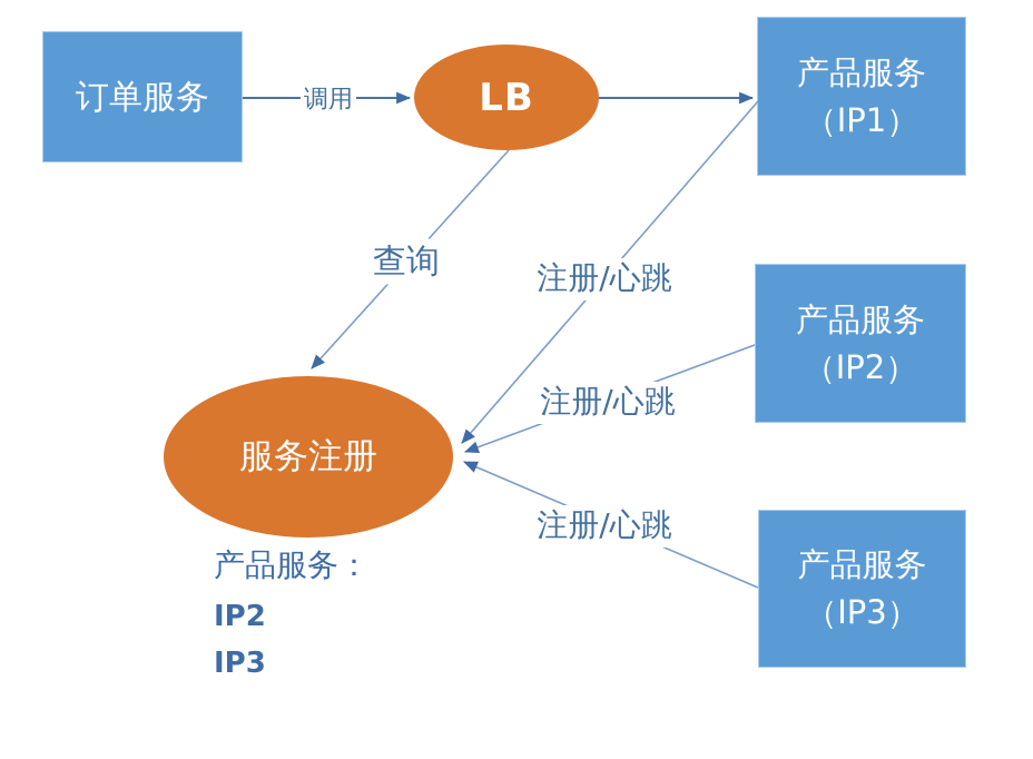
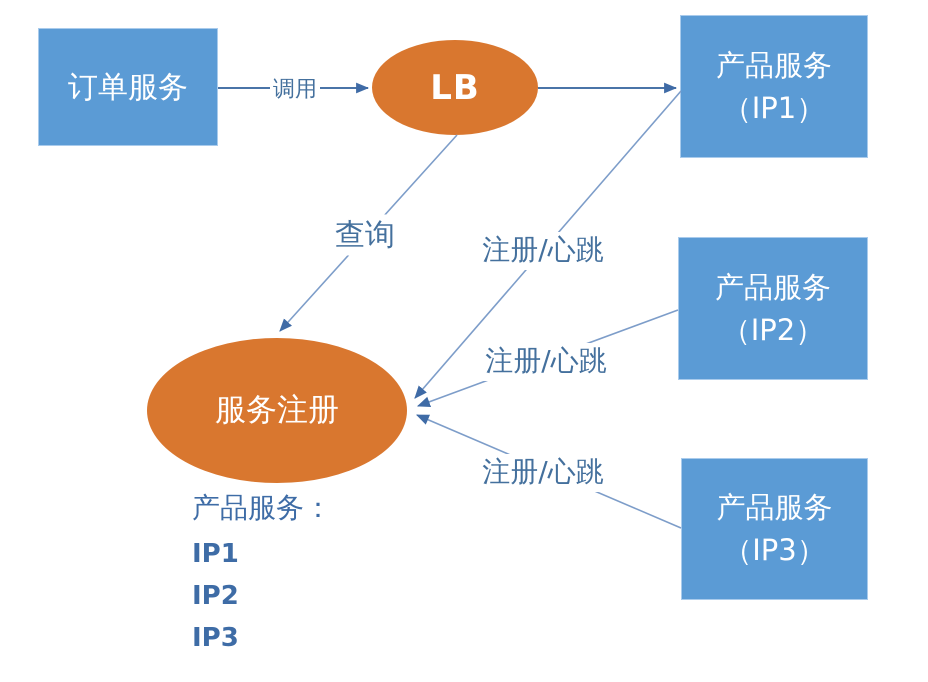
  订单服务
  LB
  产品服务
  （IP1）
  产品服务
  （IP2）
  产品服务
  （IP3）
  服务注册
  调用
  查询
  注册/心跳
  注册/心跳
  注册/心跳
  产品服务：
+ IP1
  IP2
  IP3
